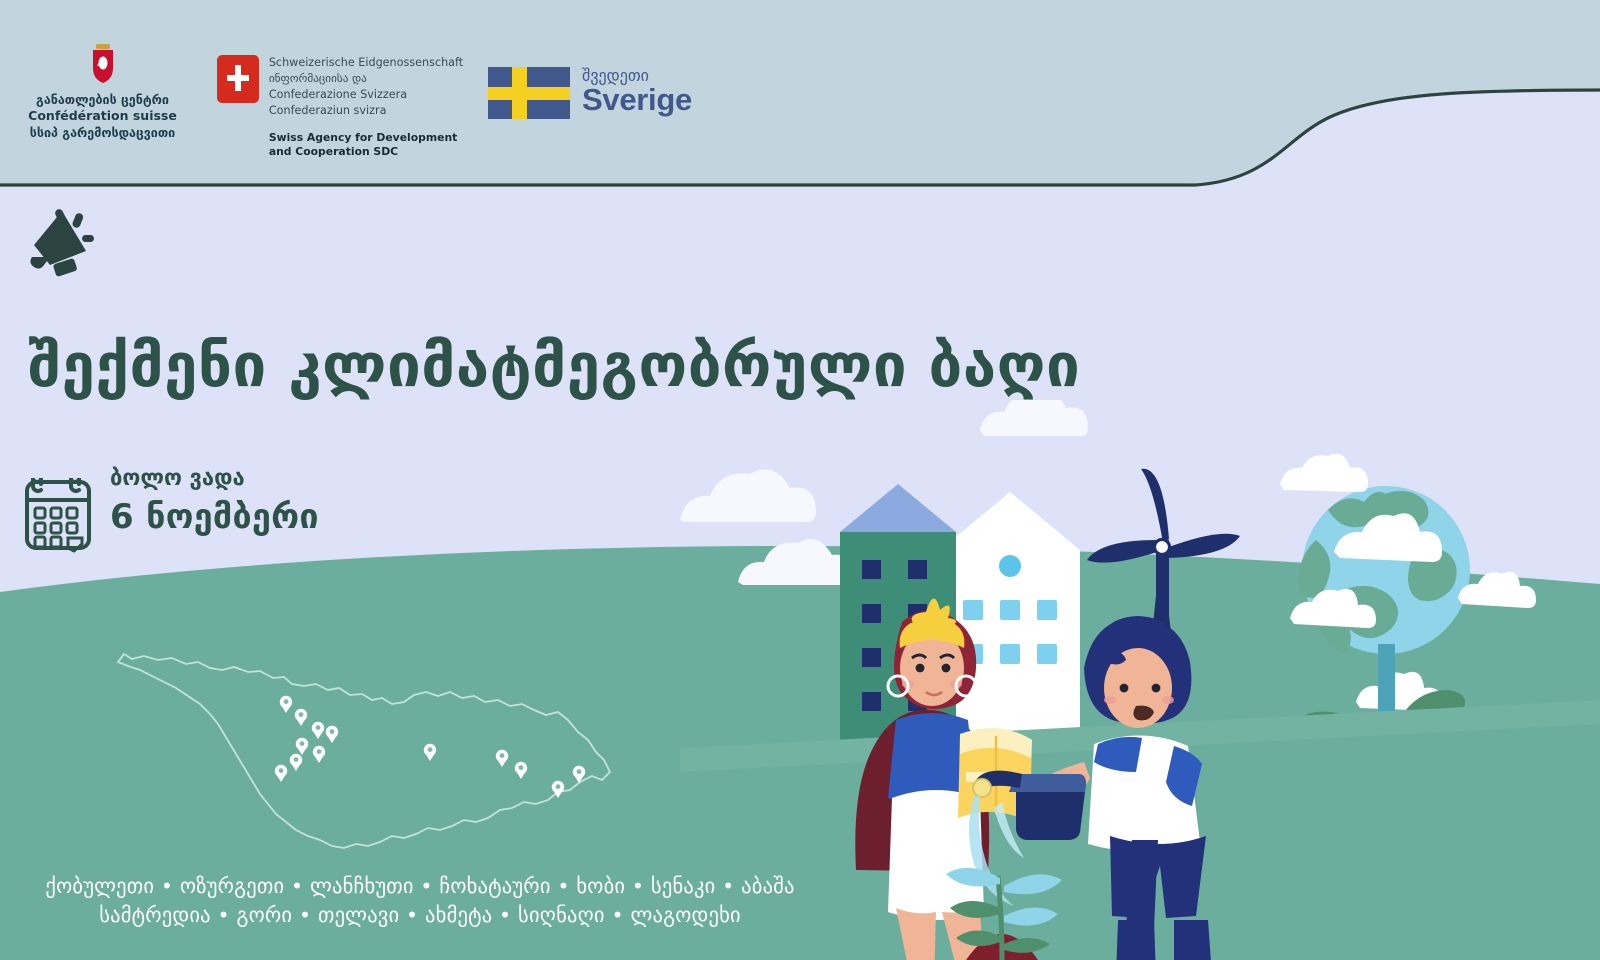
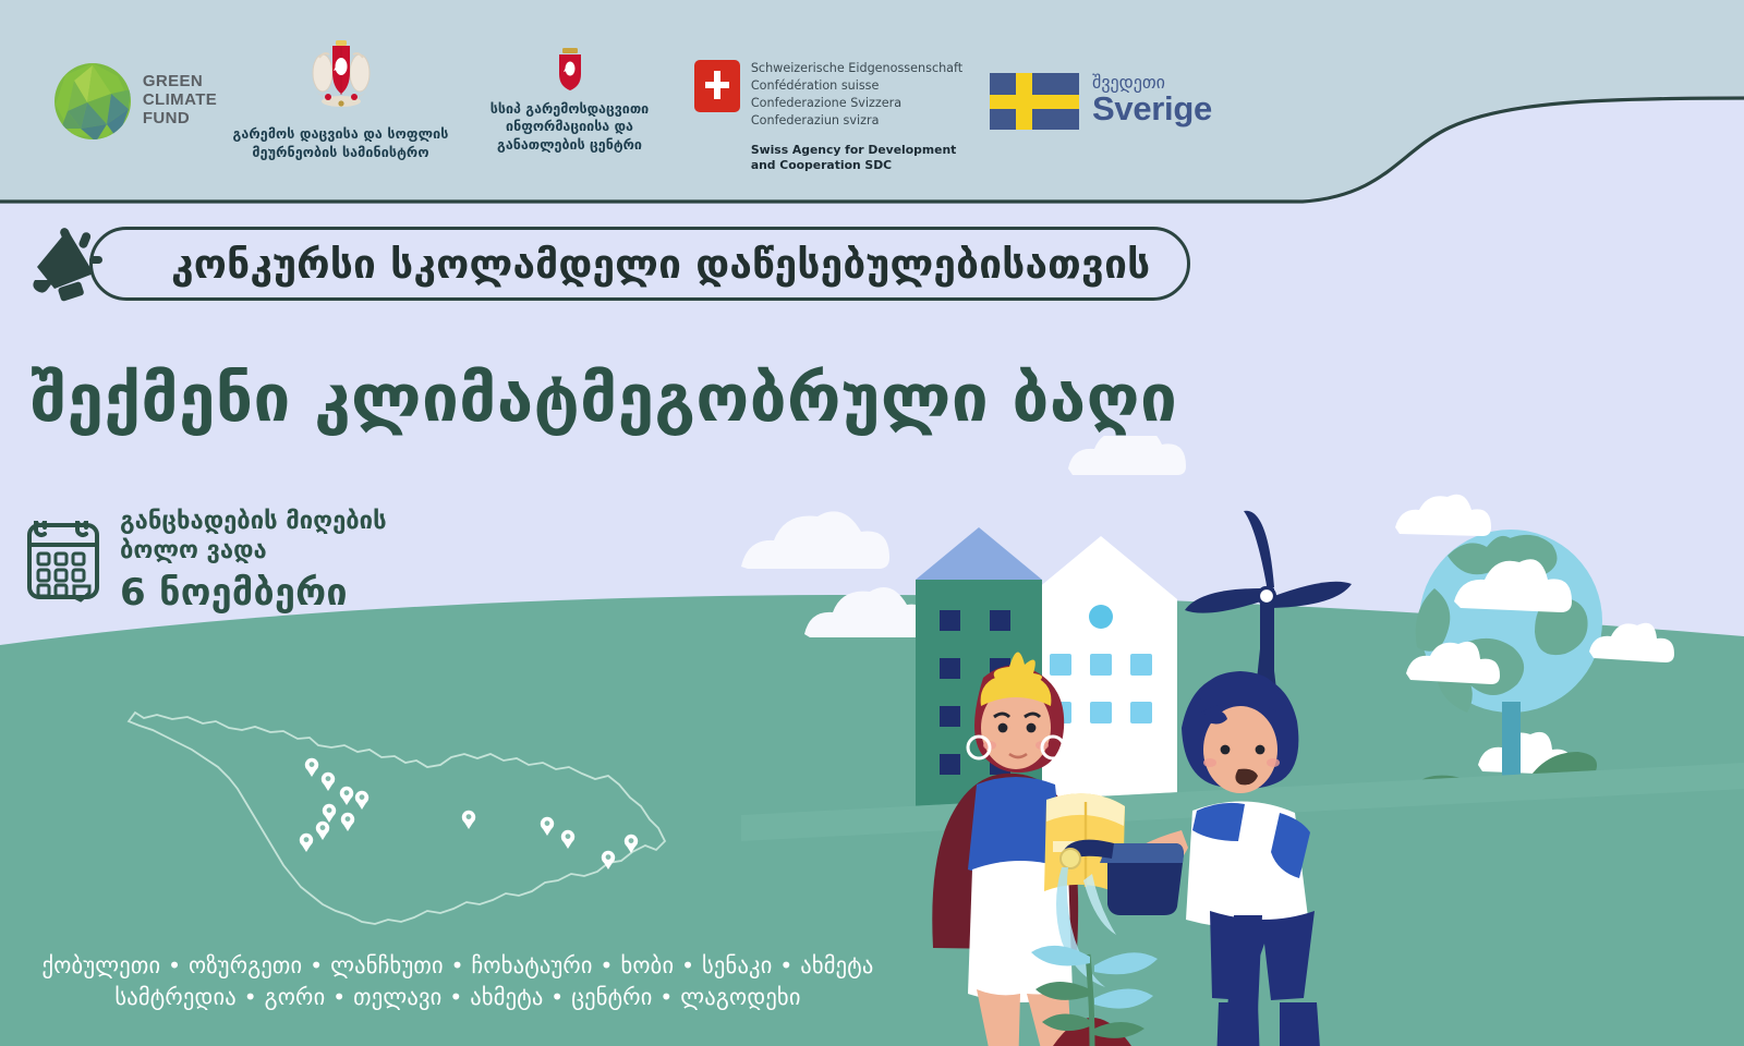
+ GREEN
+ CLIMATE
+ FUND
+ გარემოს დაცვისა და სოფლის
+ მეურნეობის სამინისტრო
- განათლების ცენტრი
+ სსიპ გარემოსდაცვითი
- Confédération suisse
+ ინფორმაციისა და
- სსიპ გარემოსდაცვითი
+ განათლების ცენტრი
  Schweizerische Eidgenossenschaft
- ინფორმაციისა და
+ Confédération suisse
  Confederazione Svizzera
  Confederaziun svizra
  Swiss Agency for Development
  and Cooperation SDC
  შვედეთი
  Sverige
+ კონკურსი სკოლამდელი დაწესებულებისათვის
  შექმენი კლიმატმეგობრული ბაღი
+ განცხადების მიღების
  ბოლო ვადა
  6 ნოემბერი
- ქობულეთი • ოზურგეთი • ლანჩხუთი • ჩოხატაური • ხობი • სენაკი • აბაშა
+ ქობულეთი • ოზურგეთი • ლანჩხუთი • ჩოხატაური • ხობი • სენაკი • ახმეტა
- სამტრედია • გორი • თელავი • ახმეტა • სიღნაღი • ლაგოდეხი
+ სამტრედია • გორი • თელავი • ახმეტა • ცენტრი • ლაგოდეხი
